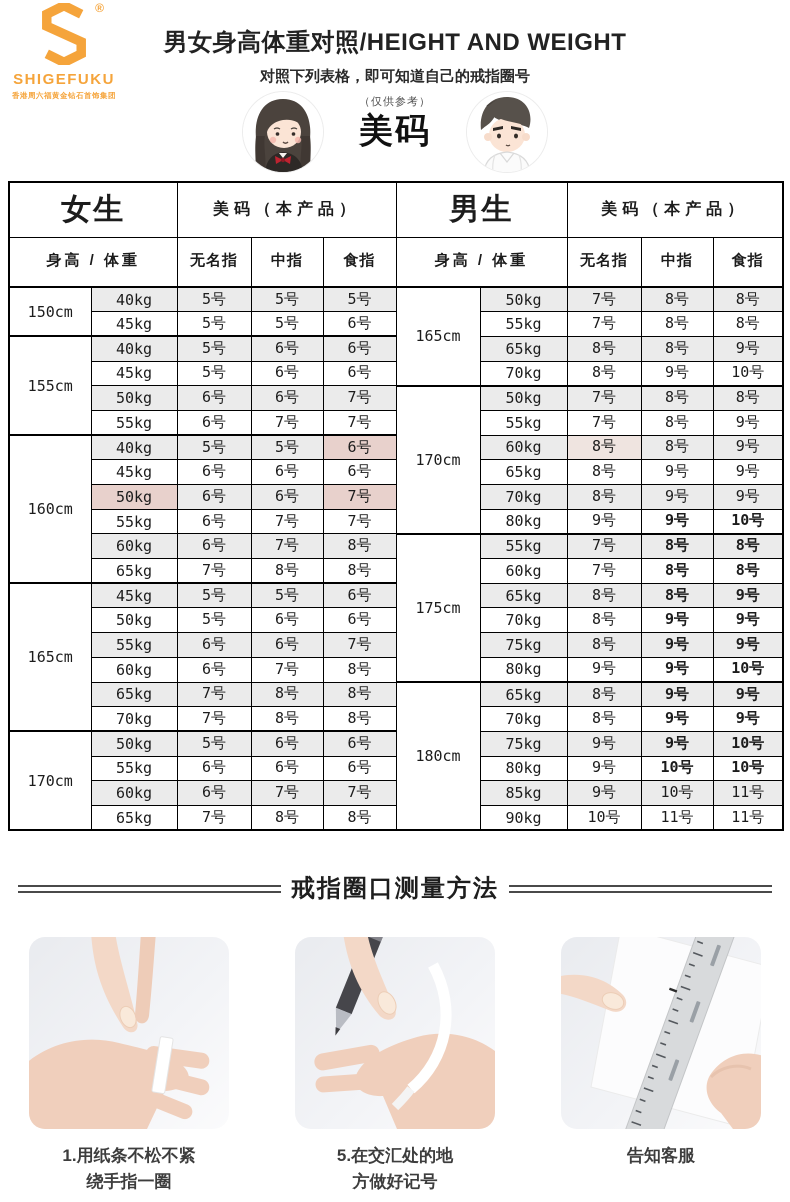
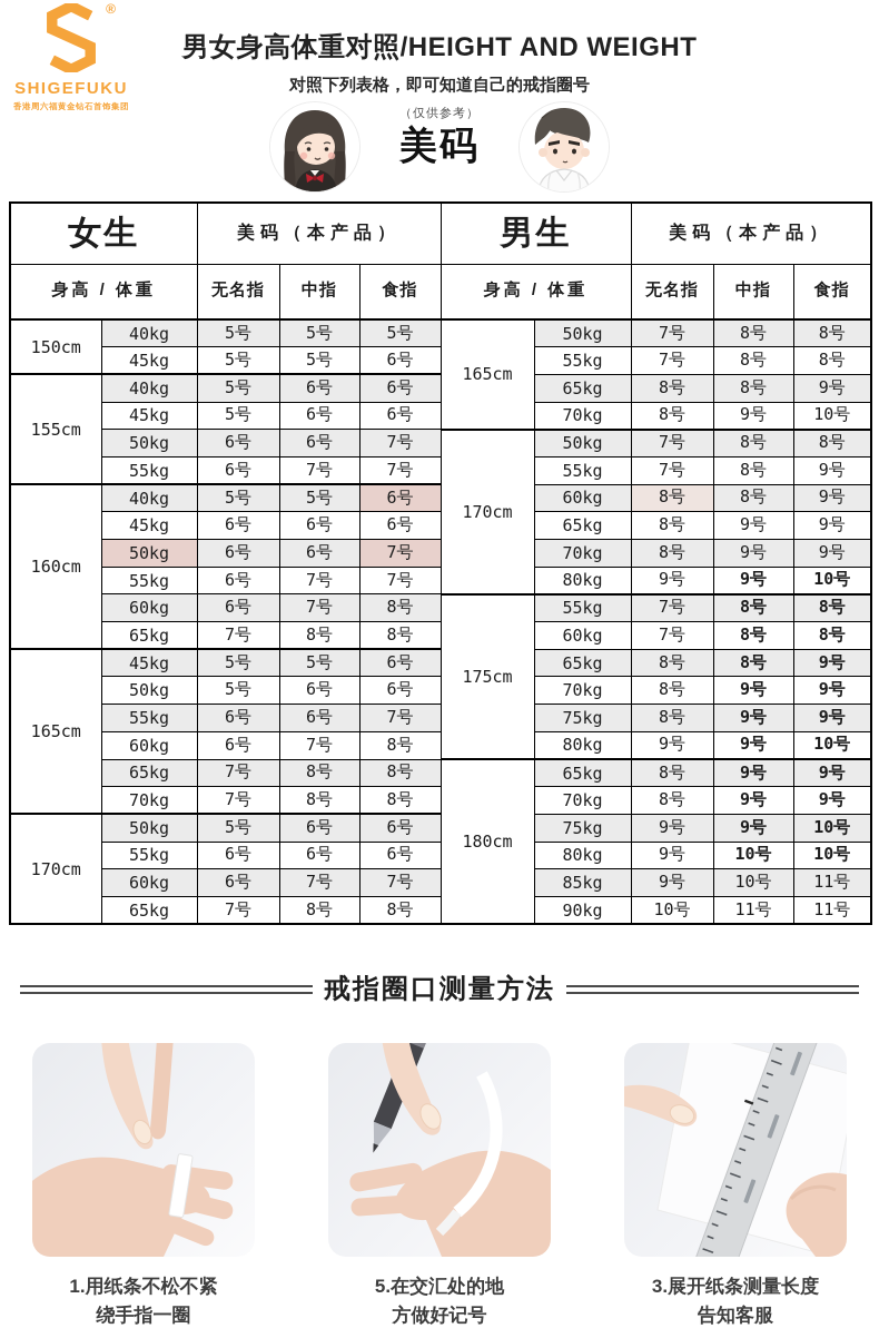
  ®
  SHIGEFUKU
  香港周六福黄金钻石首饰集团
  男女身高体重对照/HEIGHT AND WEIGHT
  对照下列表格，即可知道自己的戒指圈号
  （仅供参考）
  美码
  女生	美码（本产品）	男生	美码（本产品）
  身高 / 体重	无名指	中指	食指	身高 / 体重	无名指	中指	食指
  150cm	40kg	5号	5号	5号	165cm	50kg	7号	8号	8号
  45kg	5号	5号	6号	55kg	7号	8号	8号
  155cm	40kg	5号	6号	6号	65kg	8号	8号	9号
  45kg	5号	6号	6号	70kg	8号	9号	10号
  50kg	6号	6号	7号	170cm	50kg	7号	8号	8号
  55kg	6号	7号	7号	55kg	7号	8号	9号
  160cm	40kg	5号	5号	6号	60kg	8号	8号	9号
  45kg	6号	6号	6号	65kg	8号	9号	9号
  50kg	6号	6号	7号	70kg	8号	9号	9号
  55kg	6号	7号	7号	80kg	9号	9号	10号
  60kg	6号	7号	8号	175cm	55kg	7号	8号	8号
  65kg	7号	8号	8号	60kg	7号	8号	8号
  165cm	45kg	5号	5号	6号	65kg	8号	8号	9号
  50kg	5号	6号	6号	70kg	8号	9号	9号
  55kg	6号	6号	7号	75kg	8号	9号	9号
  60kg	6号	7号	8号	80kg	9号	9号	10号
  65kg	7号	8号	8号	180cm	65kg	8号	9号	9号
  70kg	7号	8号	8号	70kg	8号	9号	9号
  170cm	50kg	5号	6号	6号	75kg	9号	9号	10号
  55kg	6号	6号	6号	80kg	9号	10号	10号
  60kg	6号	7号	7号	85kg	9号	10号	11号
  65kg	7号	8号	8号	90kg	10号	11号	11号
  戒指圈口测量方法
  1.用纸条不松不紧
  绕手指一圈
  5.在交汇处的地
  方做好记号
+ 3.展开纸条测量长度
  告知客服
